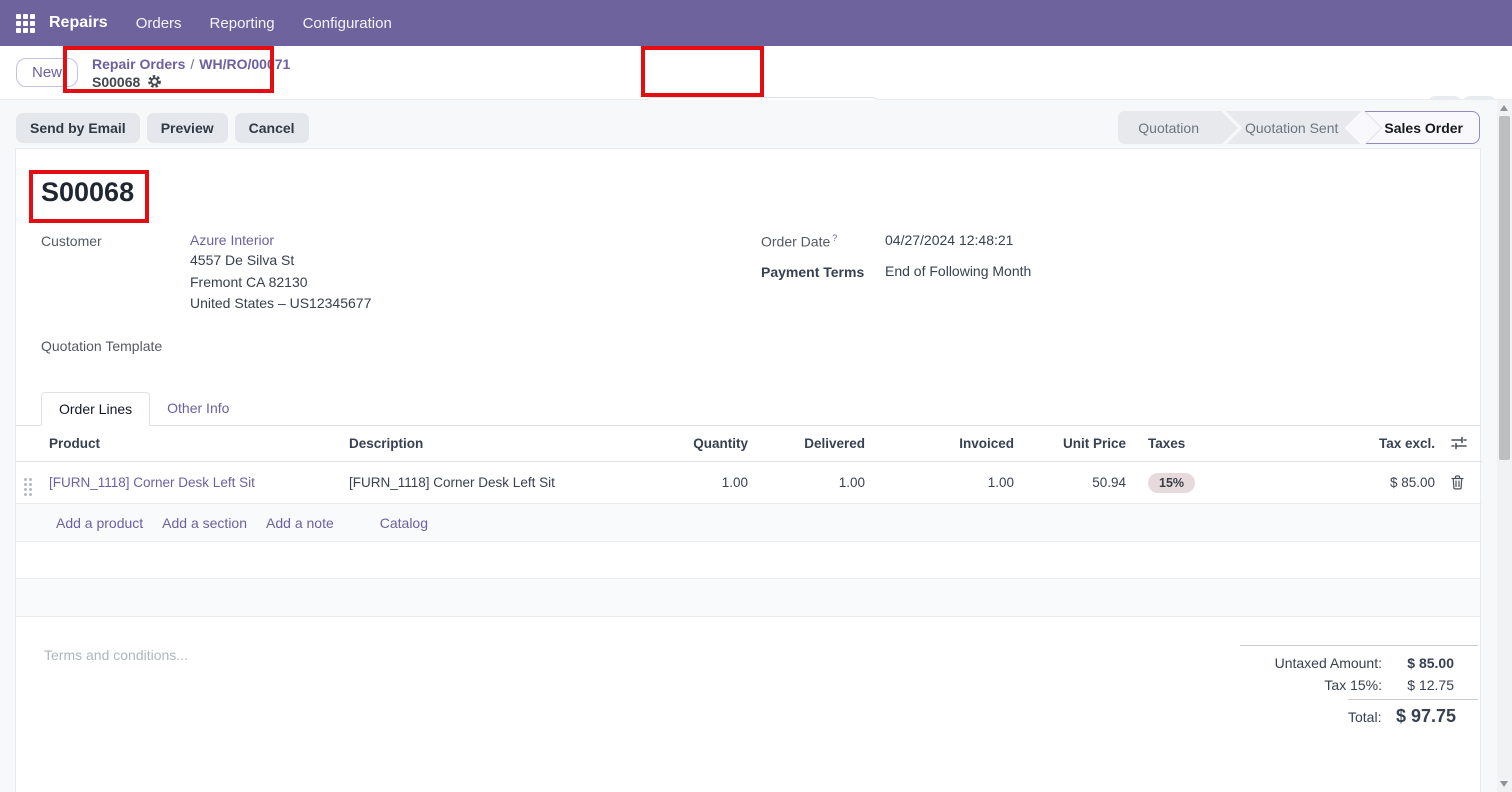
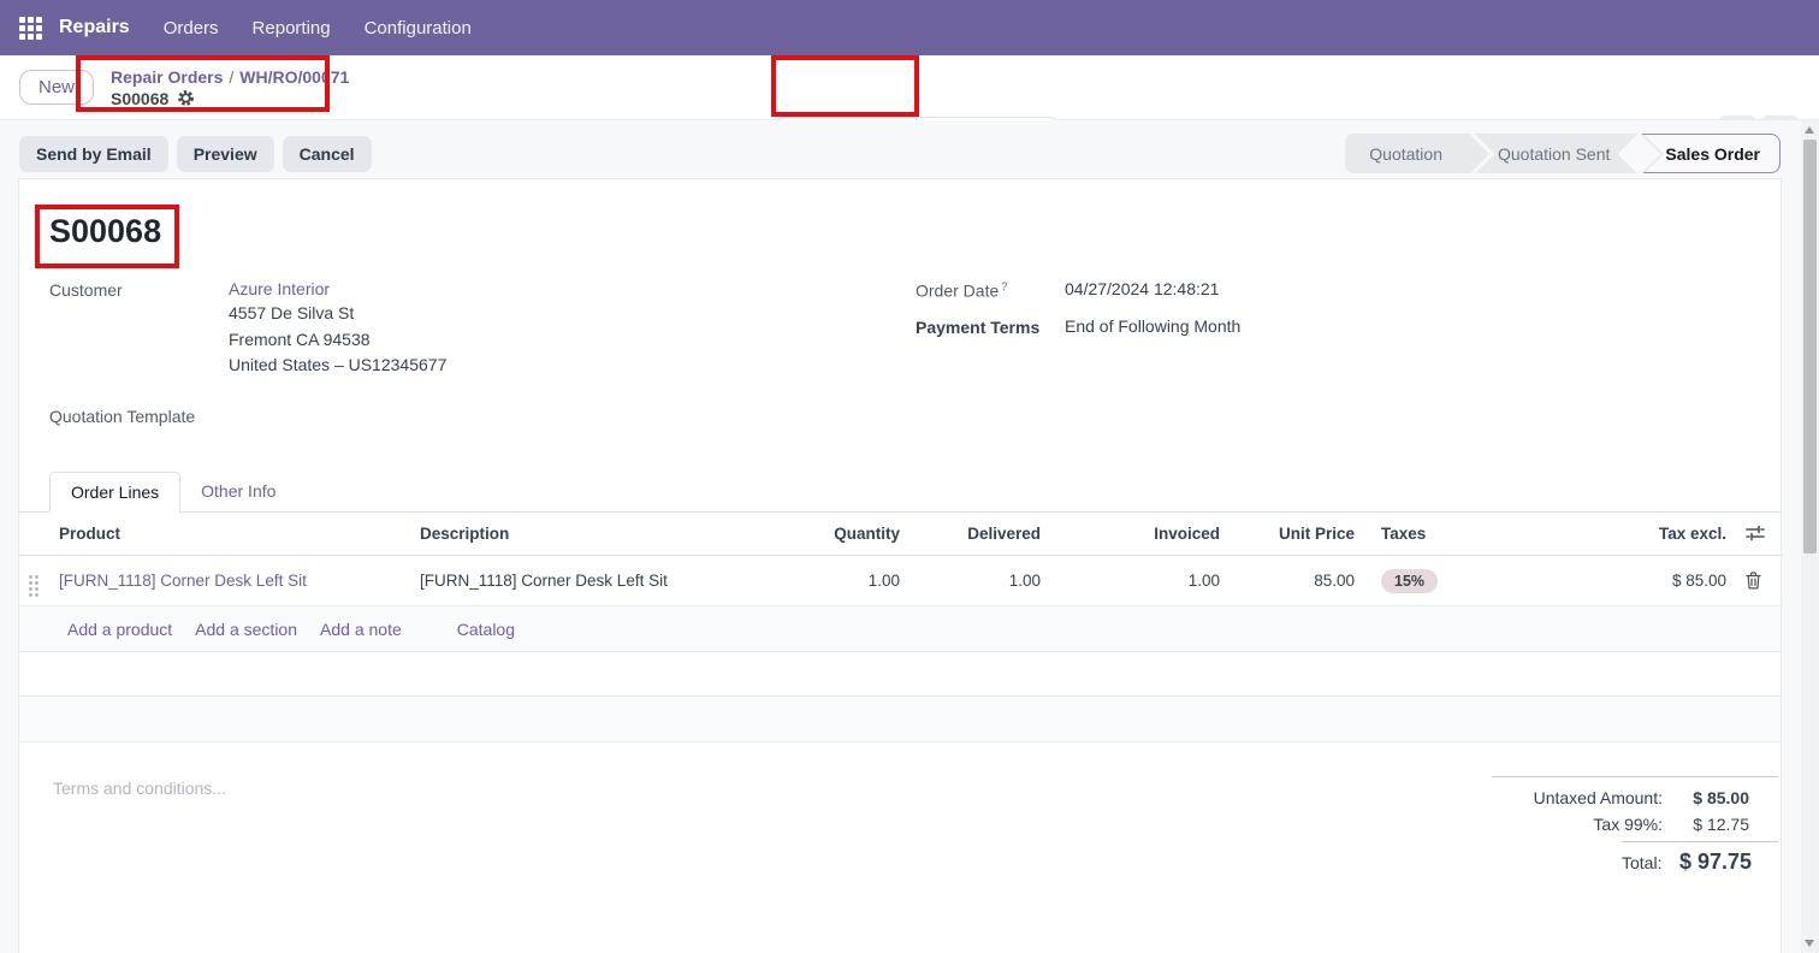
  Repairs
  Orders
  Reporting
  Configuration
  New
  Repair Orders / WH/RO/00071
  S00068
  Send by Email
  Preview
  Cancel
  Quotation
  Quotation Sent
  Sales Order
  S00068
  Customer
  Azure Interior
  4557 De Silva St
- Fremont CA 82130
+ Fremont CA 94538
  United States – US12345677
  Quotation Template
  Order Date ?
  04/27/2024 12:48:21
  Payment Terms
  End of Following Month
  Order Lines
  Other Info
  	Product	Description	Quantity	Delivered	Invoiced	Unit Price	Taxes	Tax excl.
- 	[FURN_1118] Corner Desk Left Sit	[FURN_1118] Corner Desk Left Sit	1.00	1.00	1.00	50.94	15%	$ 85.00
+ 	[FURN_1118] Corner Desk Left Sit	[FURN_1118] Corner Desk Left Sit	1.00	1.00	1.00	85.00	15%	$ 85.00
  Add a product
  Add a section
  Add a note
  Catalog
  Terms and conditions...
  Untaxed Amount:
  $ 85.00
- Tax 15%:
+ Tax 99%:
  $ 12.75
  Total:
  $ 97.75
